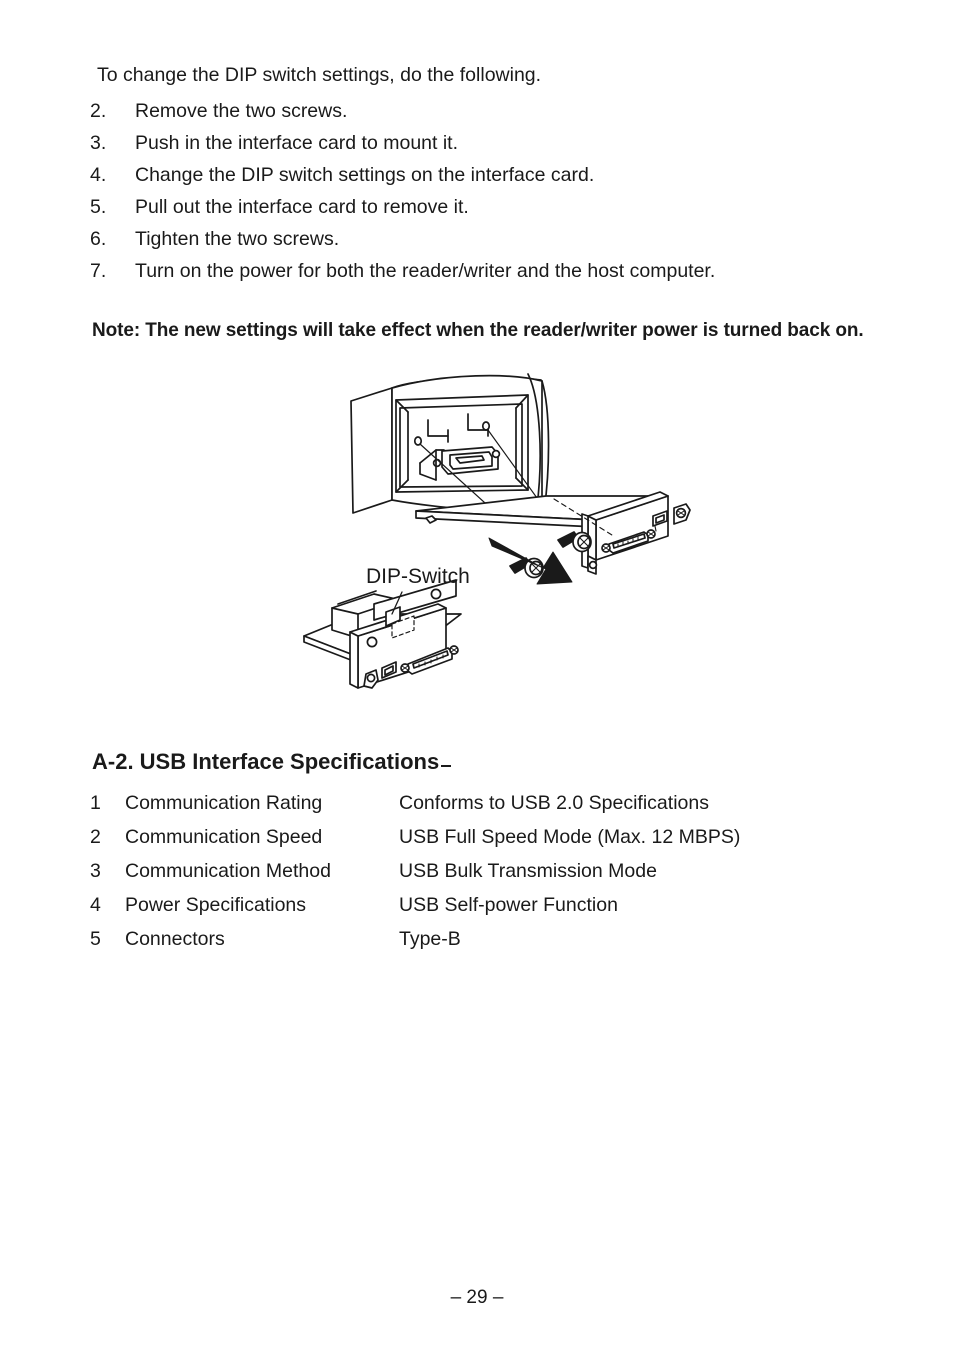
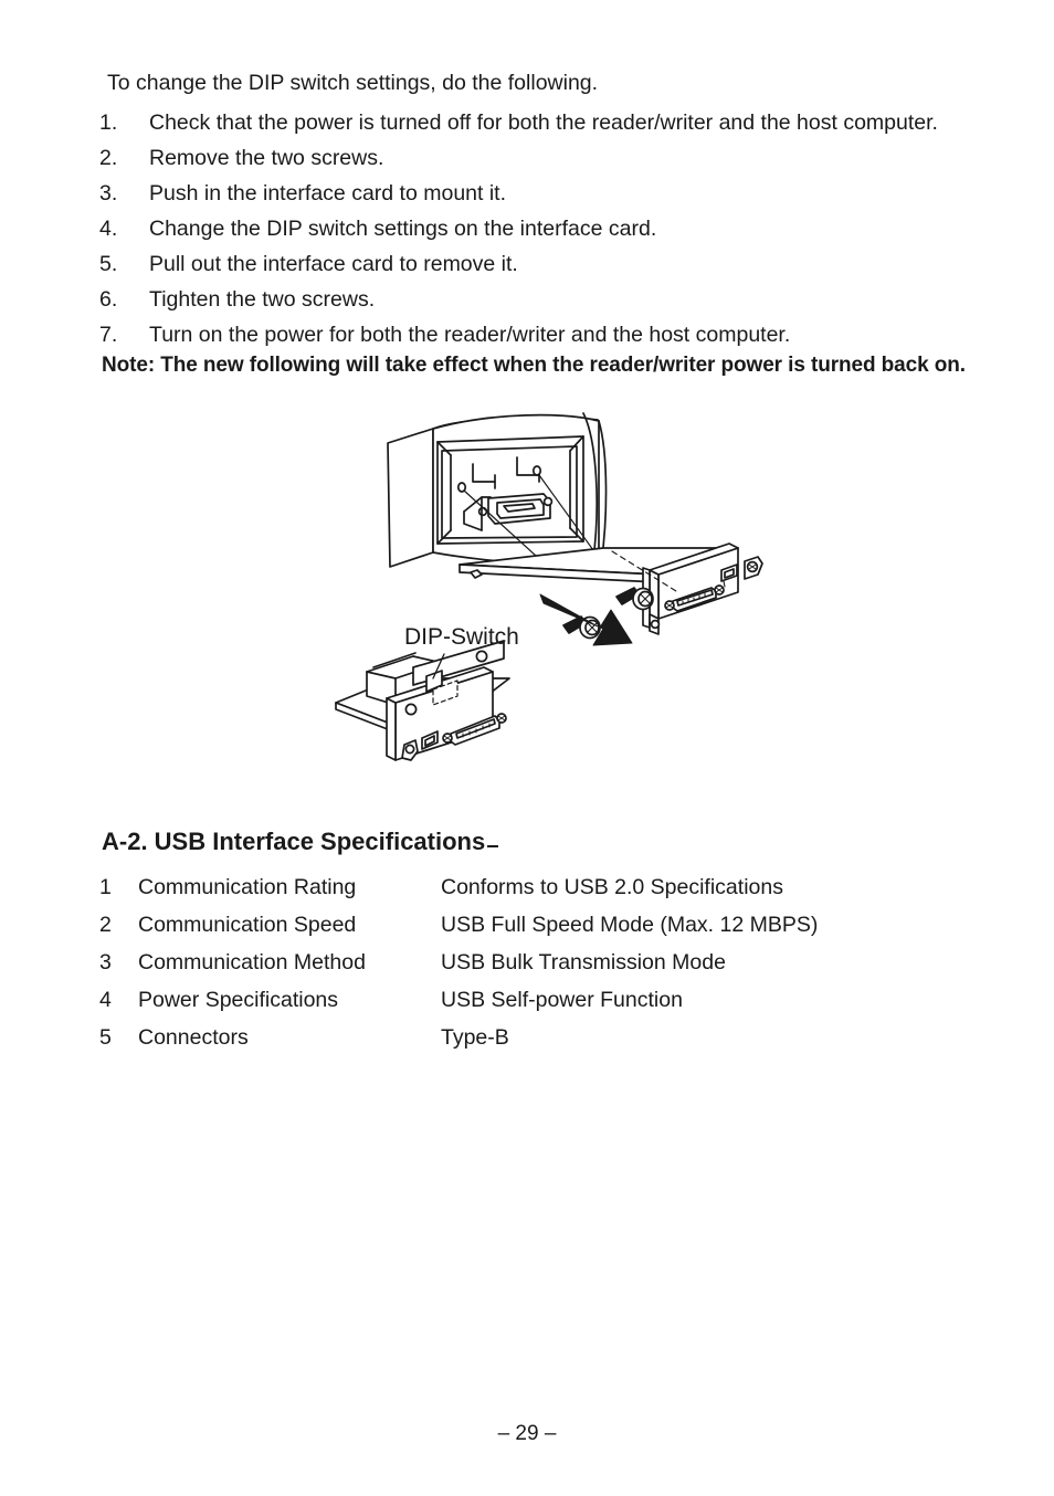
  To change the DIP switch settings, do the following.
+ 1.
+ Check that the power is turned off for both the reader/writer and the host computer.
  2.
  Remove the two screws.
  3.
  Push in the interface card to mount it.
  4.
  Change the DIP switch settings on the interface card.
  5.
  Pull out the interface card to remove it.
  6.
  Tighten the two screws.
  7.
  Turn on the power for both the reader/writer and the host computer.
- Note: The new settings will take effect when the reader/writer power is turned back on.
+ Note: The new following will take effect when the reader/writer power is turned back on.
  DIP-Switch
  A-2. USB Interface Specifications
  1
  Communication Rating
  Conforms to USB 2.0 Specifications
  2
  Communication Speed
  USB Full Speed Mode (Max. 12 MBPS)
  3
  Communication Method
  USB Bulk Transmission Mode
  4
  Power Specifications
  USB Self-power Function
  5
  Connectors
  Type-B
  – 29 –
